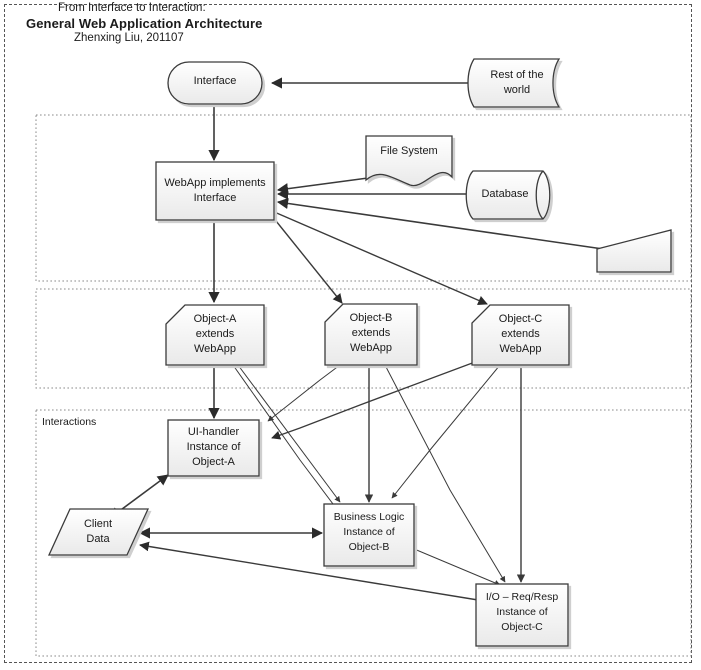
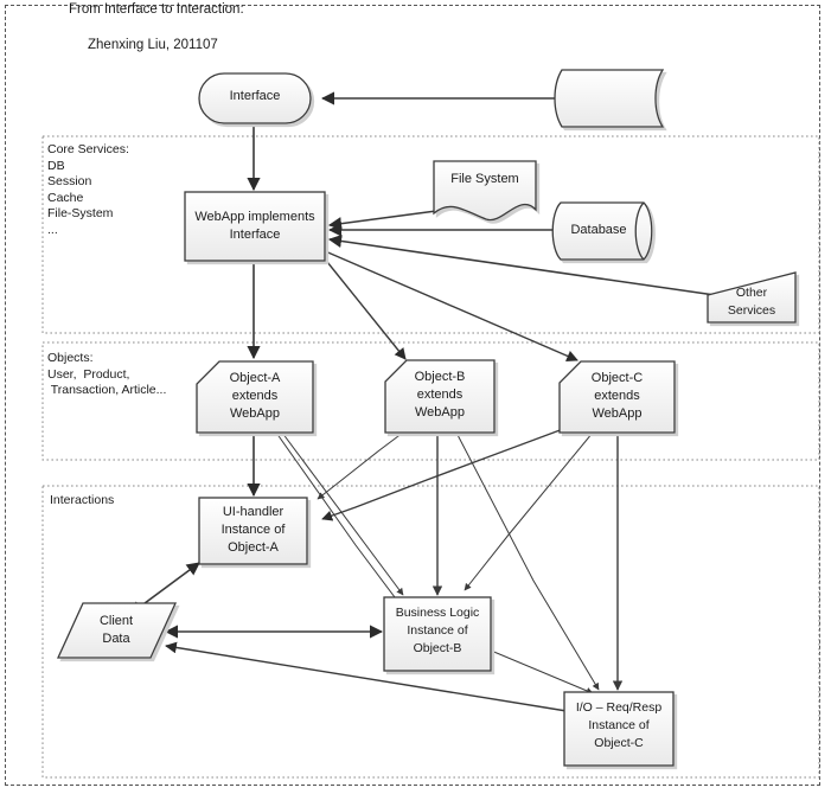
  From Interface to Interaction:
- General Web Application Architecture
  Zhenxing Liu, 201107
+ Core Services:
+ DB
+ Session
+ Cache
+ File-System
+ ...
+ Objects:
+ User, Product,
+ Transaction, Article...
  Interactions
  Interface
- Rest of the
- world
  WebApp implements
  Interface
  File System
  Database
+ Other
+ Services
  Object-A
  extends
  WebApp
  Object-B
  extends
  WebApp
  Object-C
  extends
  WebApp
  UI-handler
  Instance of
  Object-A
  Client
  Data
  Business Logic
  Instance of
  Object-B
  I/O – Req/Resp
  Instance of
  Object-C
